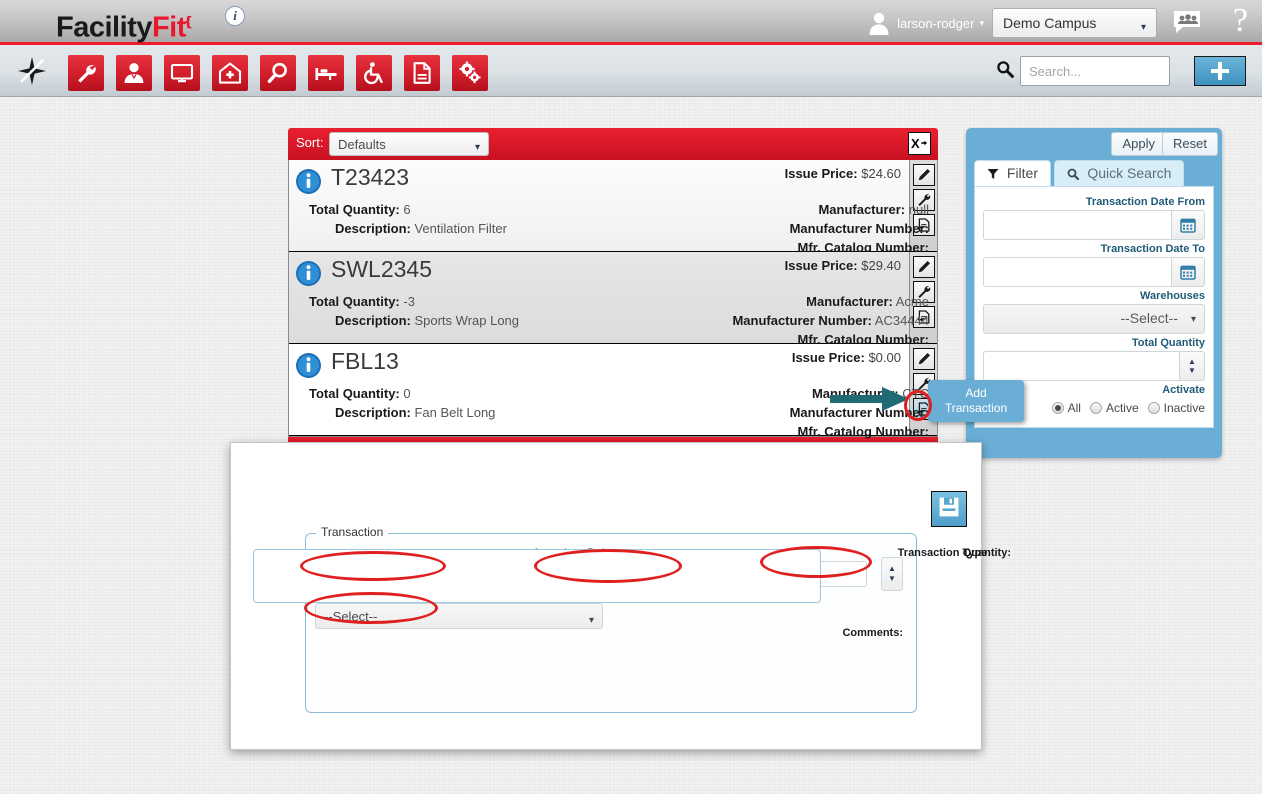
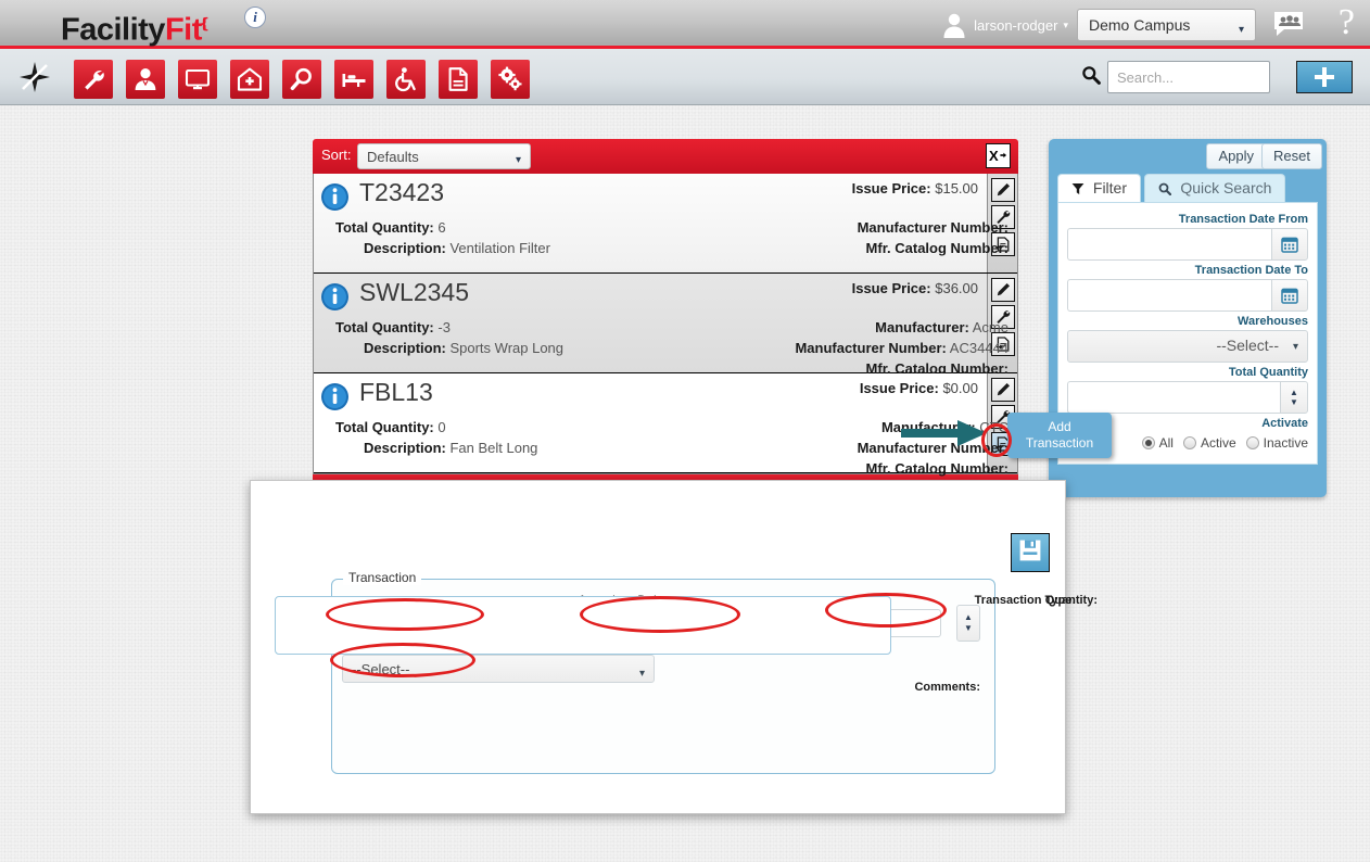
  FacilityFit❴
  i
  larson-rodger
  ▾
  Demo Campus
  ▾
  ?
  Search...
  Sort:
  Defaults
  ▾
  X
  T23423
- Issue Price: $24.60
+ Issue Price: $15.00
  Total Quantity: 6
  Description: Ventilation Filter
- Manufacturer: null
  Manufacturer Number:
  Mfr. Catalog Number:
  SWL2345
- Issue Price: $29.40
+ Issue Price: $36.00
  Total Quantity: -3
  Description: Sports Wrap Long
  Manufacturer: Acme
  Manufacturer Number: AC34444
  Mfr. Catalog Number:
  FBL13
  Issue Price: $0.00
  Total Quantity: 0
  Description: Fan Belt Long
  Manufactur CTC
  Manufacturer Number:
  Mfr. Catalog Number:
  Add
  Transaction
  Apply
  Reset
  Filter Quick Search
  Transaction Date From
  Transaction Date To
  Warehouses
  --Select--
  ▾
  Total Quantity
  ▲
  ▼
  Activate
  All
  Active
  Inactive
  Transaction
  Transaction Type:
  Quantity:
  ▲
  ▼
  --Select--
  ▾
  Comments:
